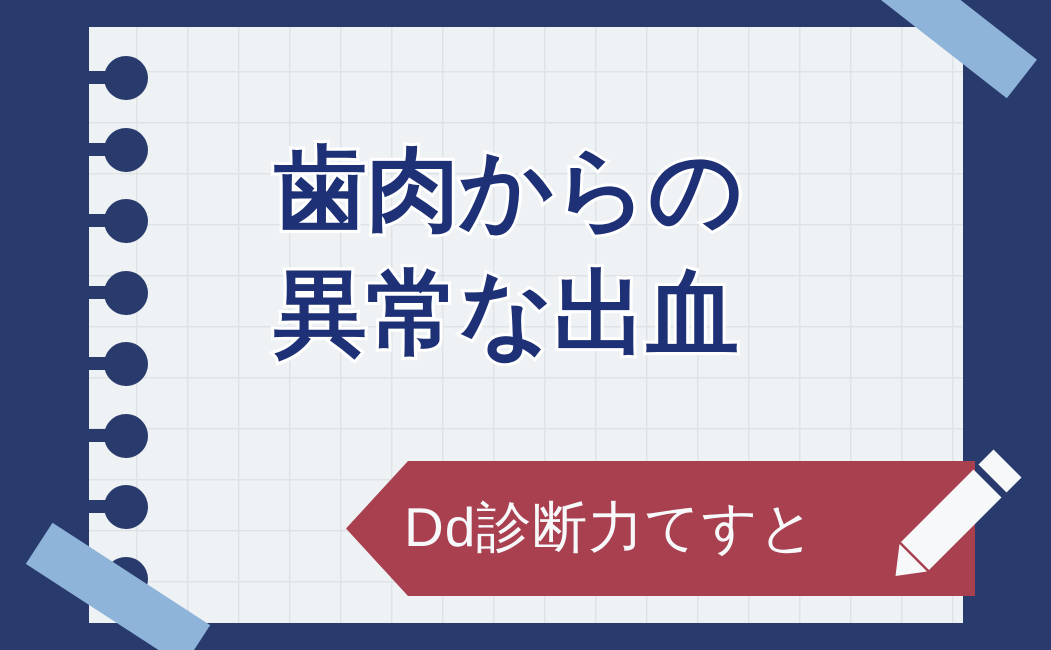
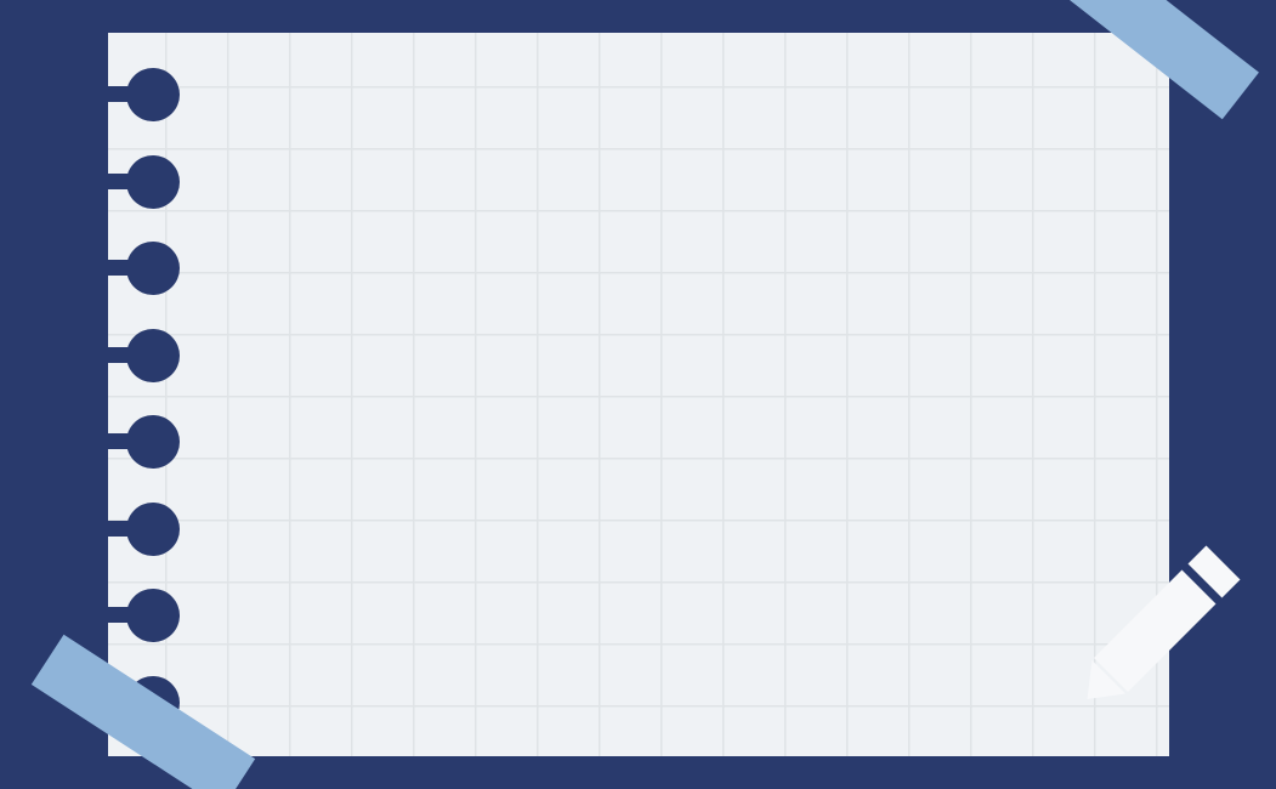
- 歯肉からの
- 異常な出血
- Dd診断力てすと
